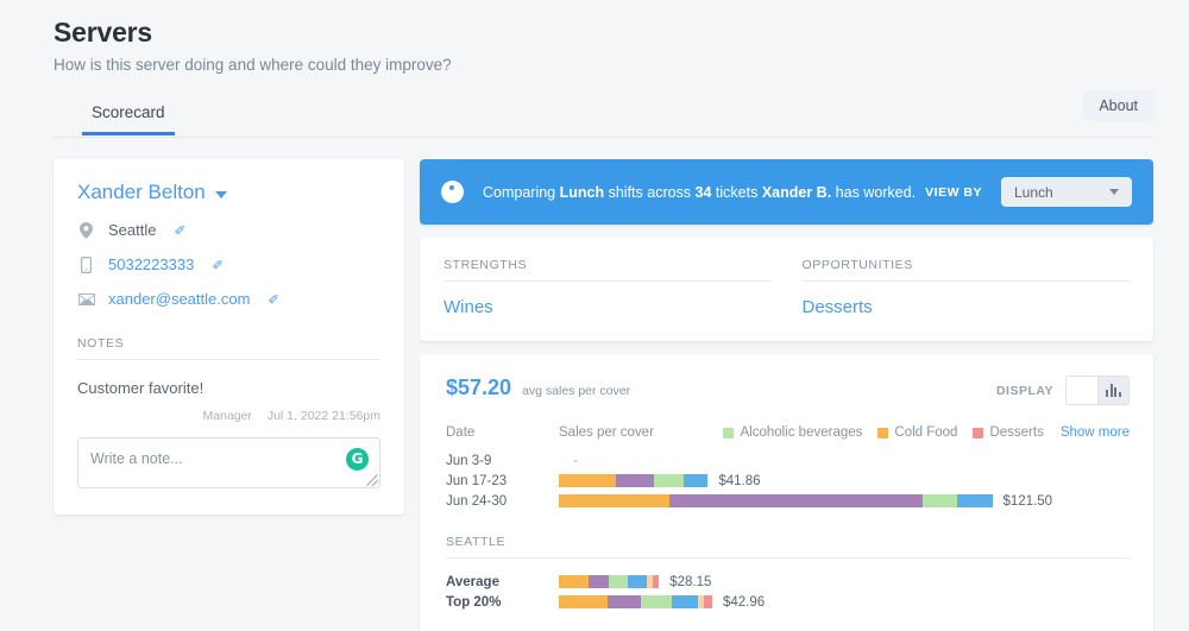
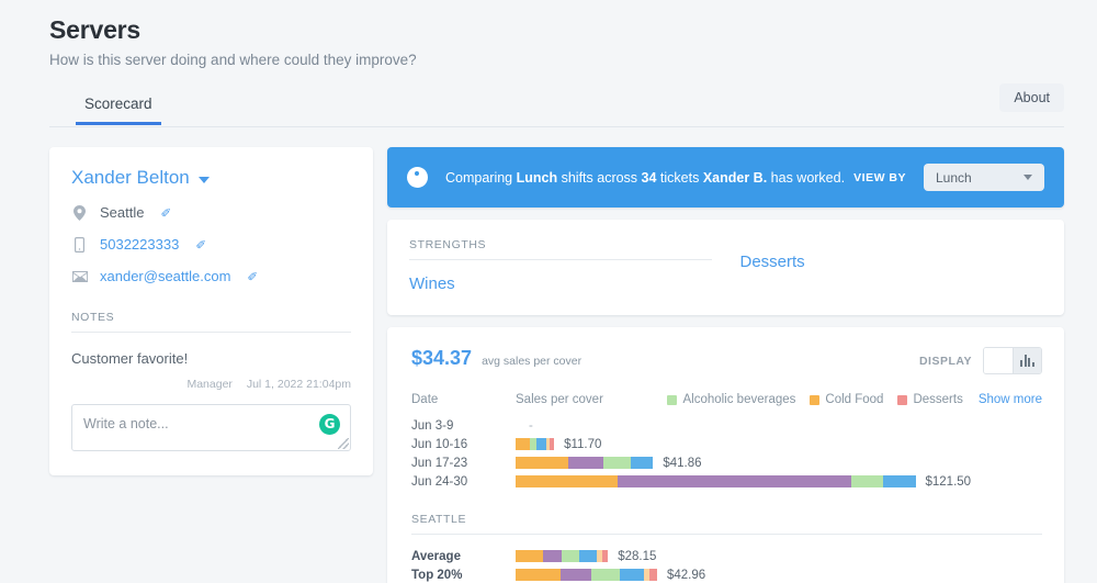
  Servers
  How is this server doing and where could they improve?
  Scorecard
  About
  Xander Belton
  Seattle
  ✐
  5032223333
  ✐
  xander@seattle.com
  ✐
  NOTES
  Customer favorite!
- Manager Jul 1, 2022 21:56pm
+ Manager Jul 1, 2022 21:04pm
  Write a note...
  G
  Comparing Lunch shifts across 34 tickets Xander B. has worked.
  VIEW BY
  Lunch
  STRENGTHS
  Wines
- OPPORTUNITIES
  Desserts
- $57.20
+ $34.37
  avg sales per cover
  DISPLAY
  Date
  Sales per cover
  Alcoholic beverages
  Cold Food
  Desserts
  Show more
  Jun 3-9
  -
+ Jun 10-16
+ $11.70
  Jun 17-23
  $41.86
  Jun 24-30
  $121.50
  SEATTLE
  Average
  $28.15
  Top 20%
  $42.96
